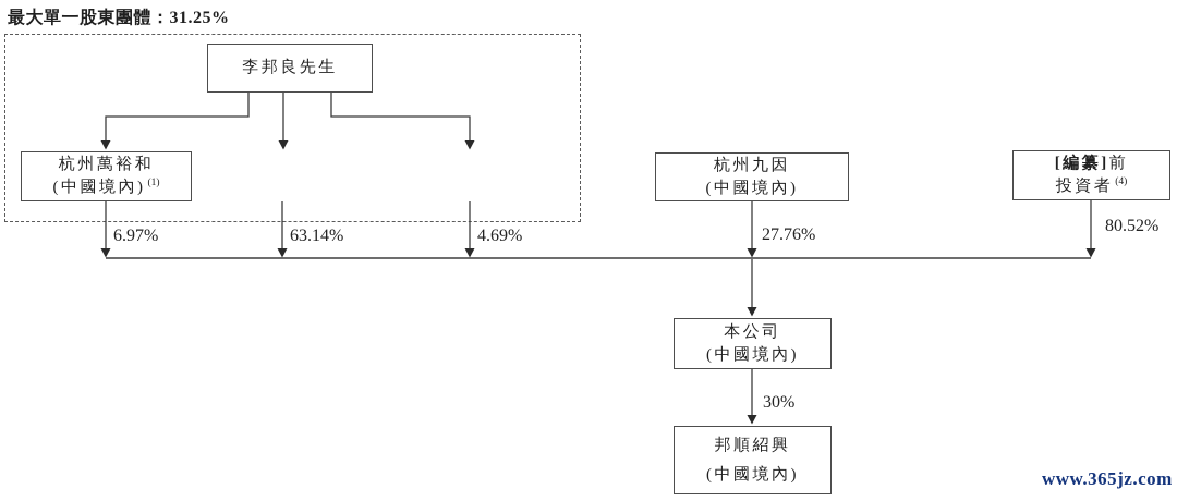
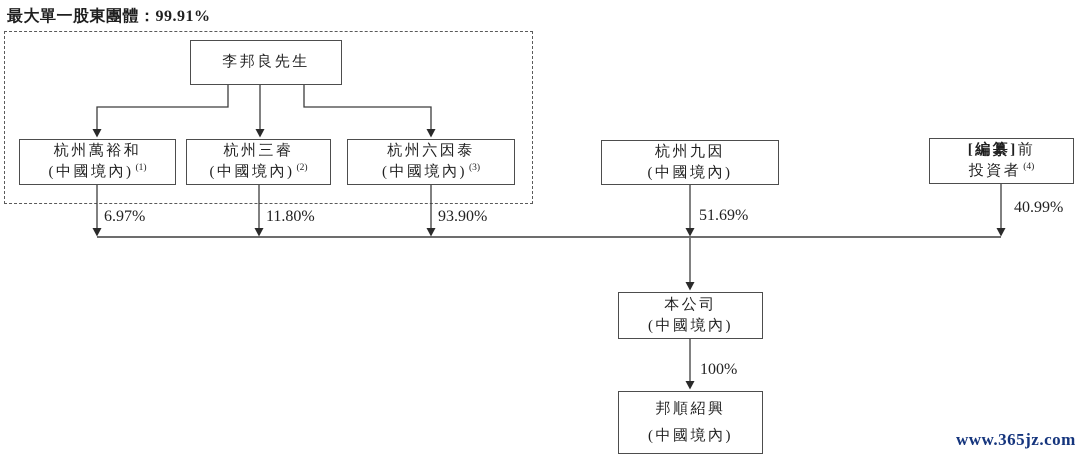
- 最大單一股東團體：31.25%
+ 最大單一股東團體：99.91%
  李邦良先生
  杭州萬裕和
  (中國境內) (1)
+ 杭州三睿
+ (中國境內) (2)
+ 杭州六因泰
+ (中國境內) (3)
  杭州九因
  (中國境內)
  [編纂]前
  投資者 (4)
  本公司
  (中國境內)
  邦順紹興
  (中國境內)
  6.97%
- 63.14%
+ 11.80%
- 4.69%
+ 93.90%
- 27.76%
+ 51.69%
- 80.52%
+ 40.99%
- 30%
+ 100%
  www.365jz.com
